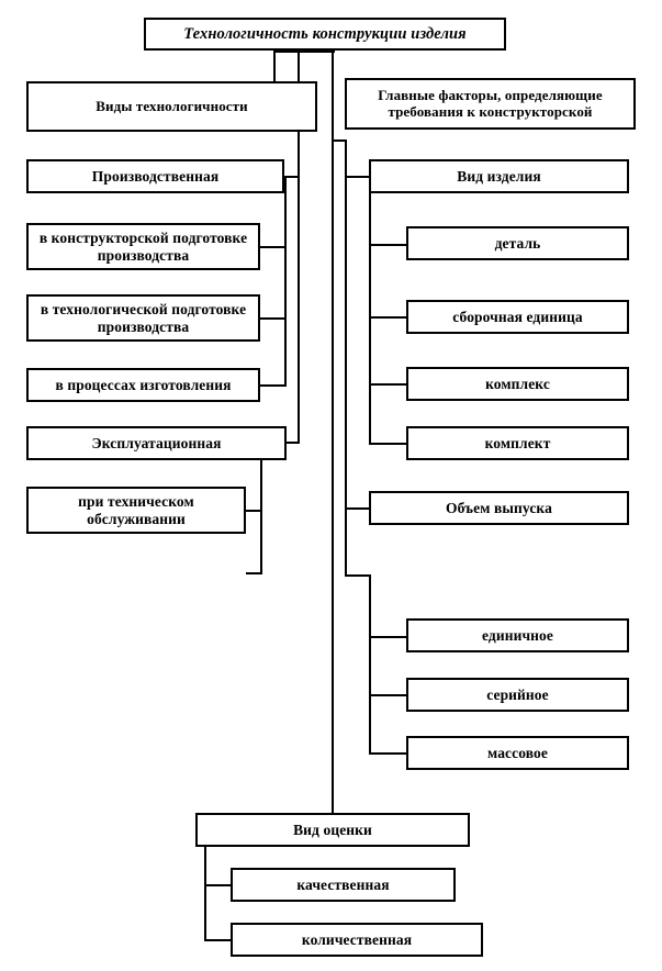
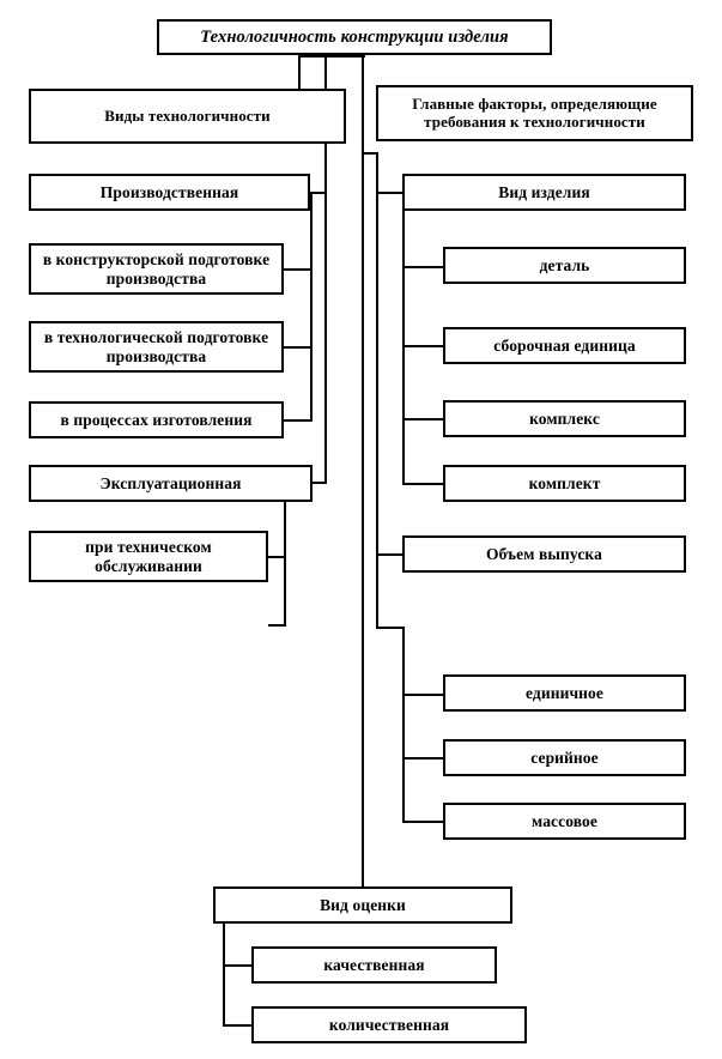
  Технологичность конструкции изделия
  Виды технологичности
  Производственная
  в конструкторской подготовке производства
  в технологической подготовке производства
  в процессах изготовления
  Эксплуатационная
  при техническом обслуживании
- Главные факторы, определяющие требования к конструкторской
+ Главные факторы, определяющие требования к технологичности
  Вид изделия
  деталь
  сборочная единица
  комплекс
  комплект
  Объем выпуска
  единичное
  серийное
  массовое
  Вид оценки
  качественная
  количественная
